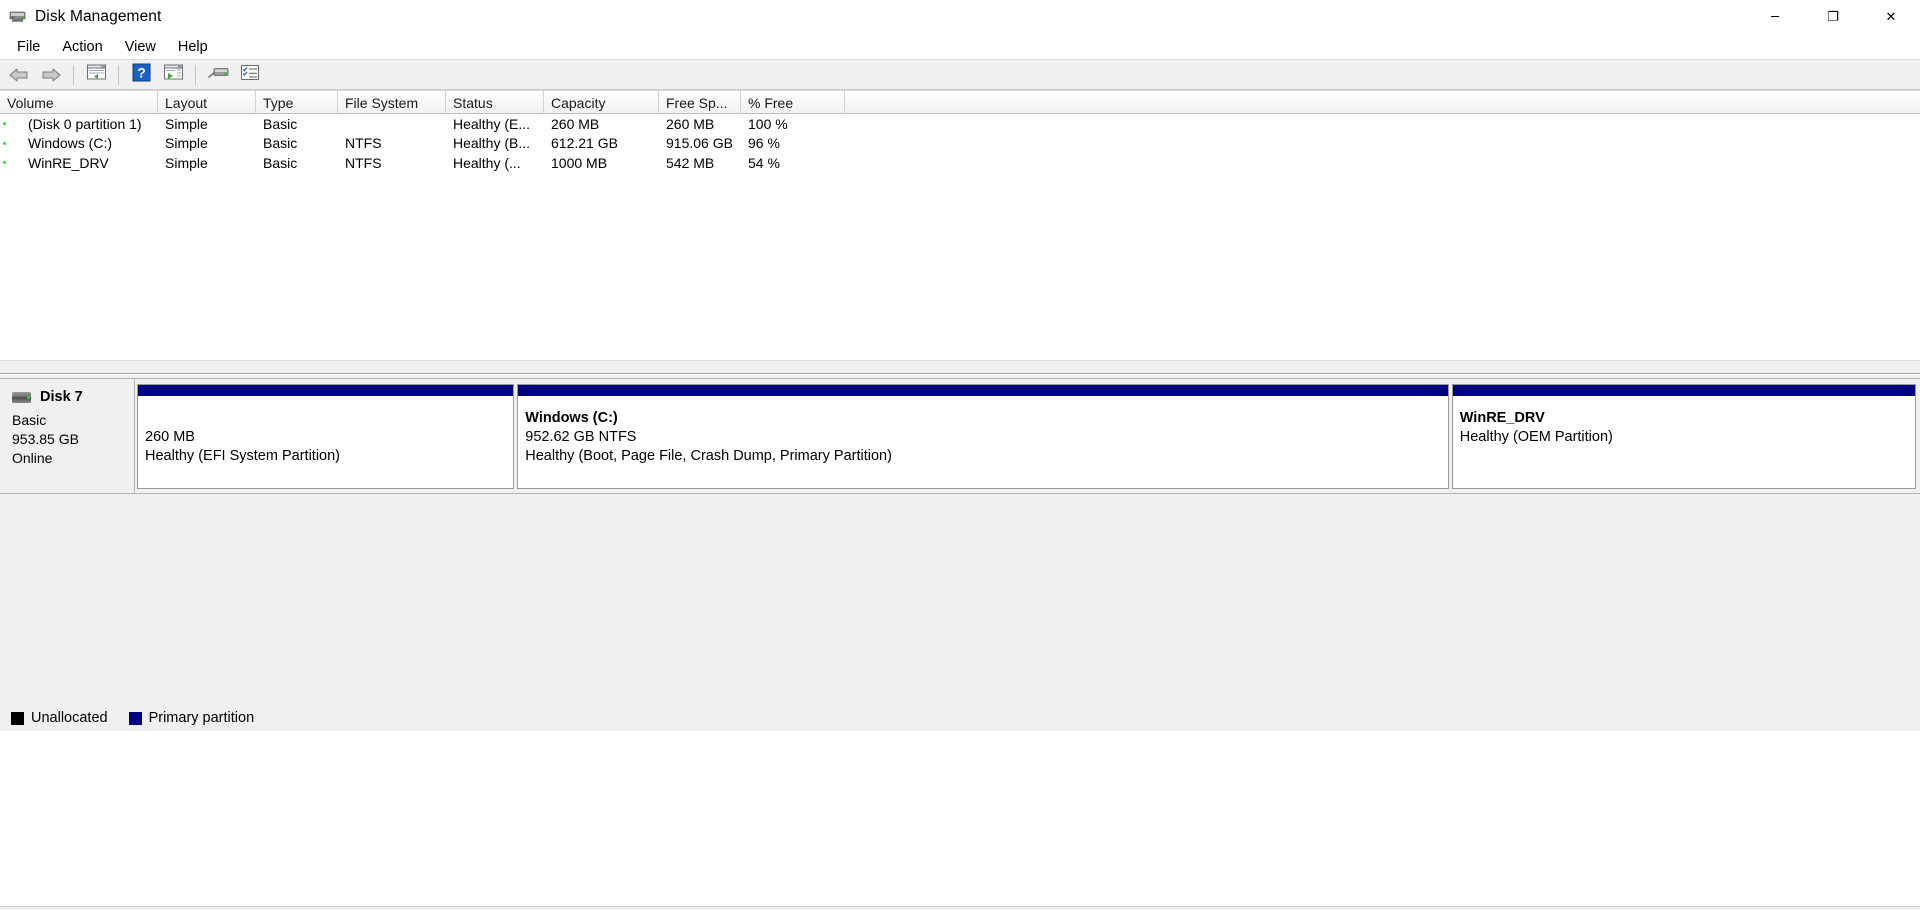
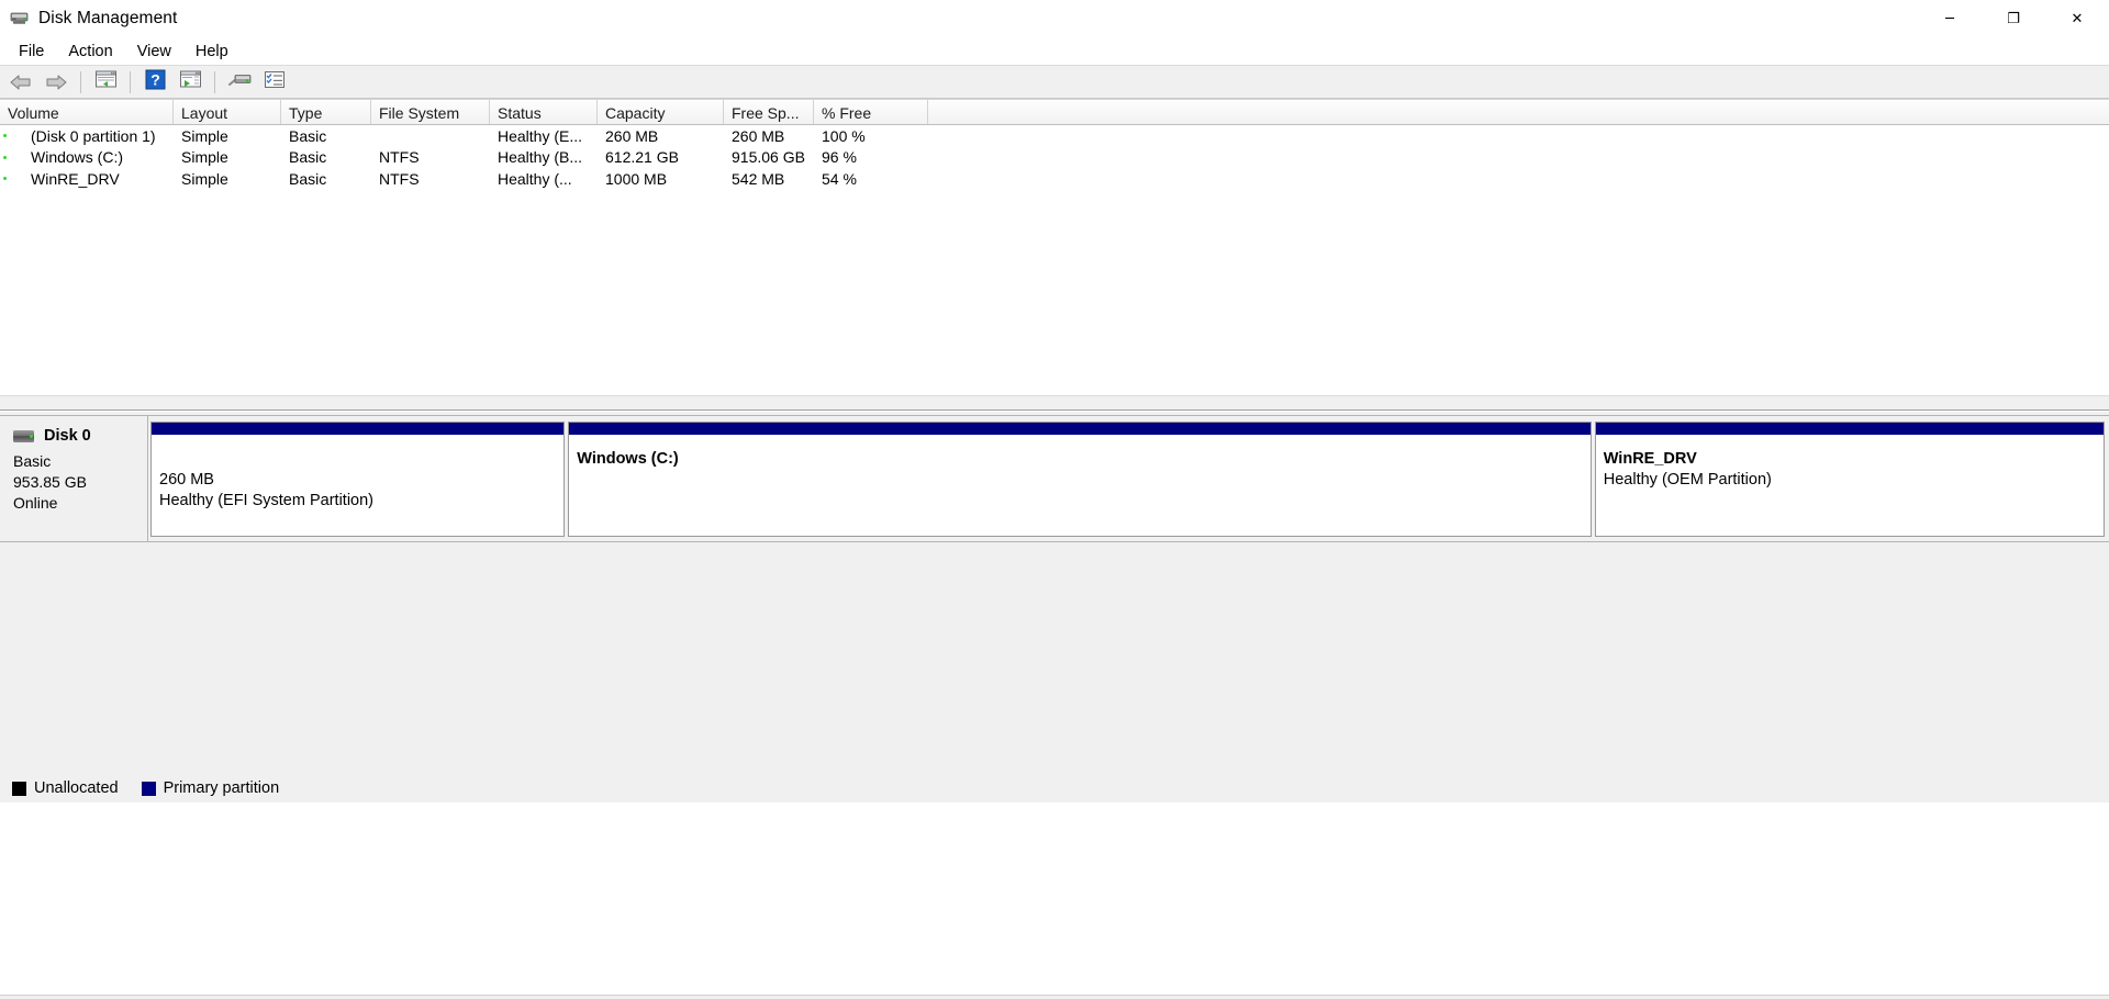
  Disk Management
  ─
  ❐
  ✕
  File
  Action
  View
  Help
  ?
  Volume
  Layout
  Type
  File System
  Status
  Capacity
  Free Sp...
  % Free
  (Disk 0 partition 1)
  Simple
  Basic
  Healthy (E...
  260 MB
  260 MB
  100 %
  Windows (C:)
  Simple
  Basic
  NTFS
  Healthy (B...
  612.21 GB
  915.06 GB
  96 %
  WinRE_DRV
  Simple
  Basic
  NTFS
  Healthy (...
  1000 MB
  542 MB
  54 %
- Disk 7
+ Disk 0
  Basic
  953.85 GB
  Online
  260 MB
  Healthy (EFI System Partition)
  Windows (C:)
- 952.62 GB NTFS
- Healthy (Boot, Page File, Crash Dump, Primary Partition)
  WinRE_DRV
  Healthy (OEM Partition)
  Unallocated
  Primary partition
